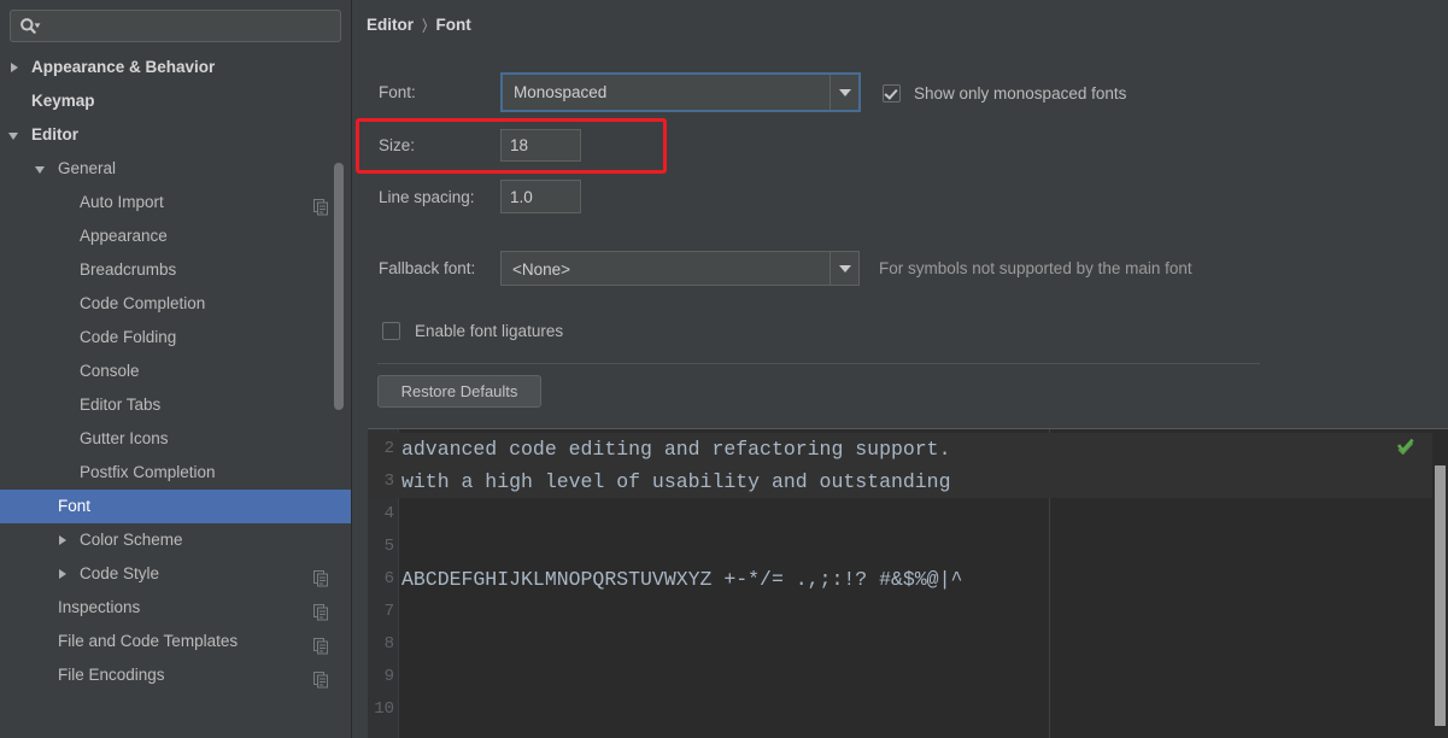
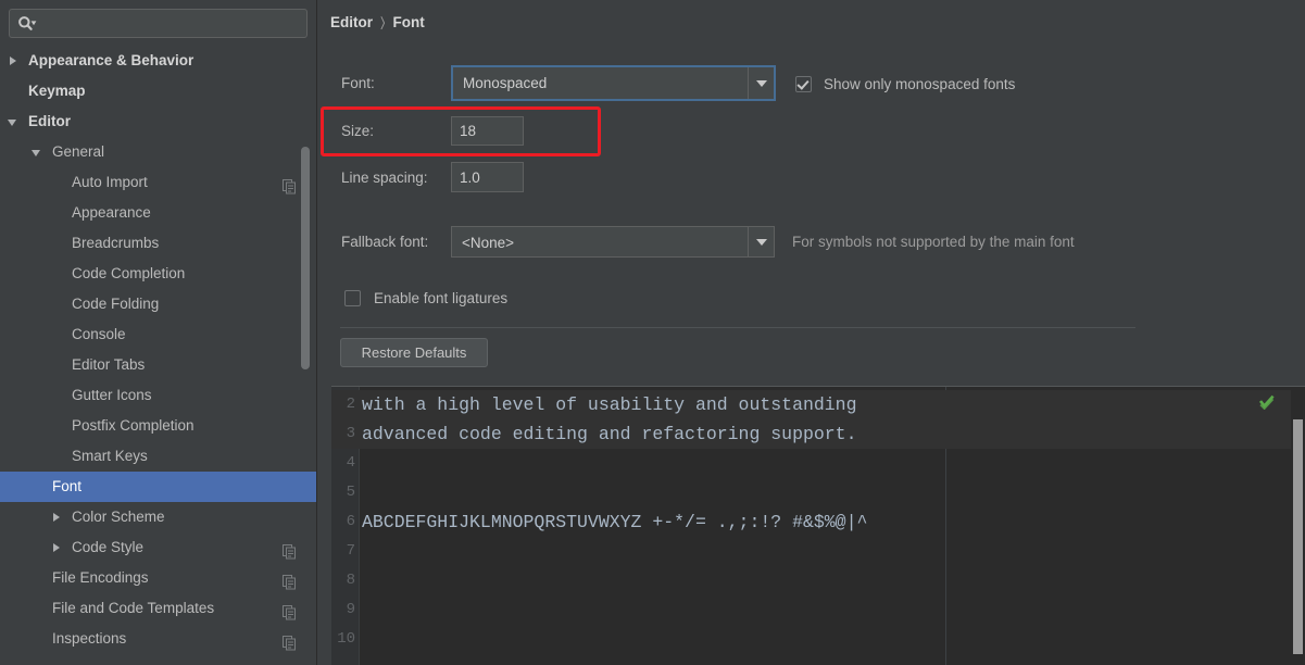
  Appearance & Behavior
  Keymap
  Editor
  General
  Auto Import
  Appearance
  Breadcrumbs
  Code Completion
  Code Folding
  Console
  Editor Tabs
  Gutter Icons
  Postfix Completion
+ Smart Keys
  Font
  Color Scheme
  Code Style
- Inspections
+ File Encodings
  File and Code Templates
- File Encodings
+ Inspections
  Editor 〉 Font
  Font:
  Monospaced
  Show only monospaced fonts
  Size:
  18
  Line spacing:
  1.0
  Fallback font:
  <None>
  For symbols not supported by the main font
  Enable font ligatures
  Restore Defaults
  2
- advanced code editing and refactoring support.
+ with a high level of usability and outstanding
  3
- with a high level of usability and outstanding
+ advanced code editing and refactoring support.
  4
  5
  6
  ABCDEFGHIJKLMNOPQRSTUVWXYZ +-*/= .,;:!? #&$%@|^
  7
  8
  9
  10
